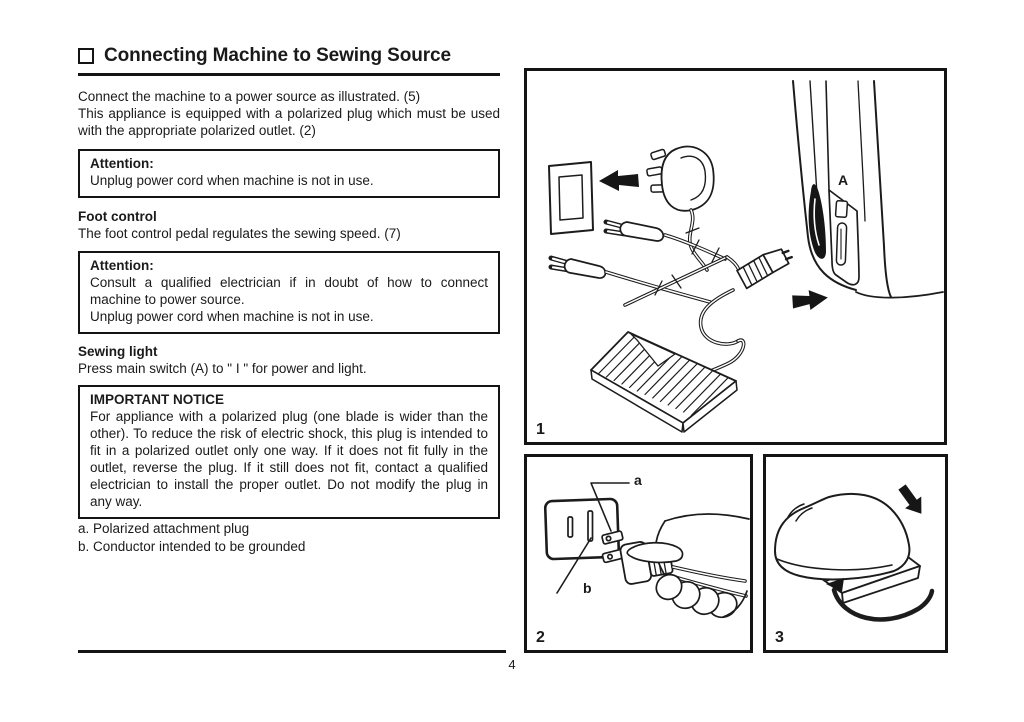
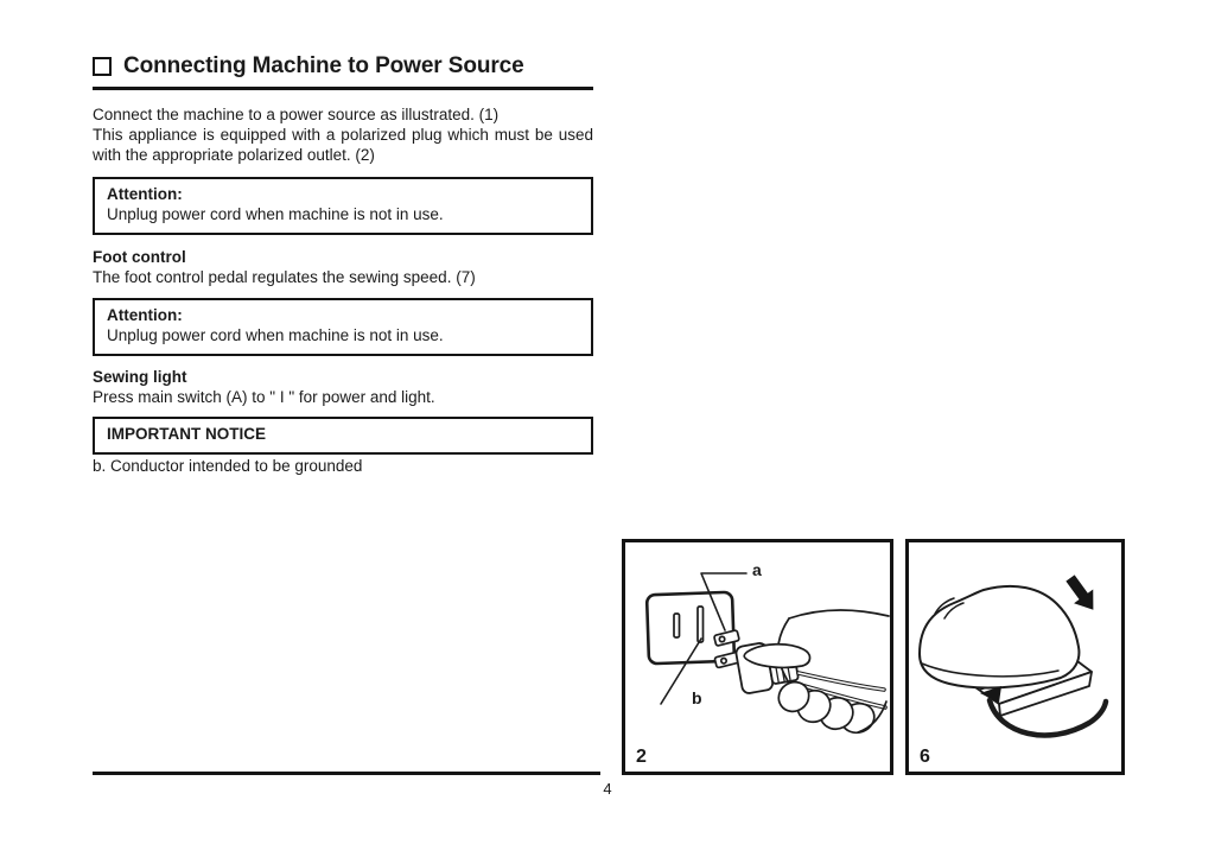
- Connecting Machine to Sewing Source
+ Connecting Machine to Power Source
- Connect the machine to a power source as illustrated. (5)
+ Connect the machine to a power source as illustrated. (1)
  This appliance is equipped with a polarized plug which must be used with the appropriate polarized outlet. (2)
  Attention:
  Unplug power cord when machine is not in use.
  Foot control
  The foot control pedal regulates the sewing speed. (7)
  Attention:
- Consult a qualified electrician if in doubt of how to connect machine to power source.
  Unplug power cord when machine is not in use.
  Sewing light
  Press main switch (A) to " I " for power and light.
  IMPORTANT NOTICE
- For appliance with a polarized plug (one blade is wider than the other). To reduce the risk of electric shock, this plug is intended to fit in a polarized outlet only one way. If it does not fit fully in the outlet, reverse the plug. If it still does not fit, contact a qualified electrician to install the proper outlet. Do not modify the plug in any way.
- a. Polarized attachment plug
  b. Conductor intended to be grounded
- A
- 1
  a
  b
  2
- 3
+ 6
  4
